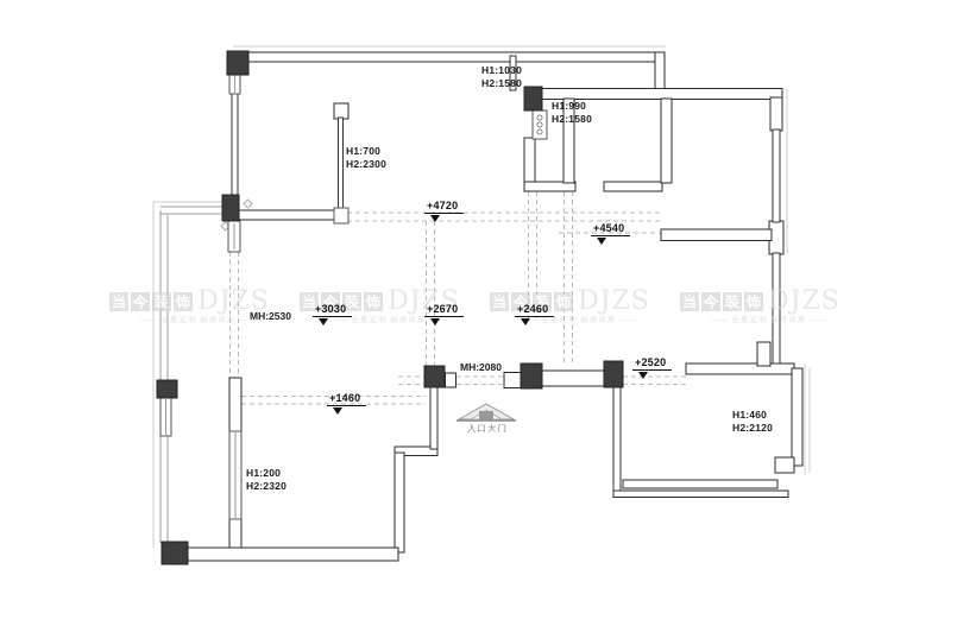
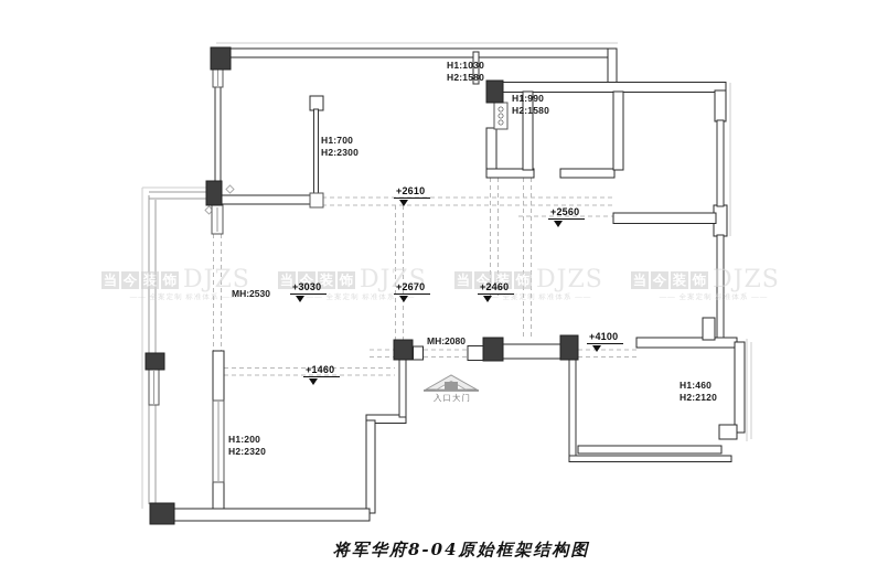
  当
  今
  装
  饰
  DJZS
  当
  今
  装
  饰
  DJZS
  当
  今
  装
  饰
  DJZS
  当
  今
  装
  饰
  DJZS
  H1:1030
  H2:1580
  H1:990
  H2:1580
  H1:700
  H2:2300
  H1:200
  H2:2320
  H1:460
  H2:2120
  MH:2530
  MH:2080
- +4720
+ +2610
- +4540
+ +2560
  +3030
  +2670
  +2460
  +1460
- +2520
+ +4100
  入口大门
+ 将军华府8-04原始框架结构图
